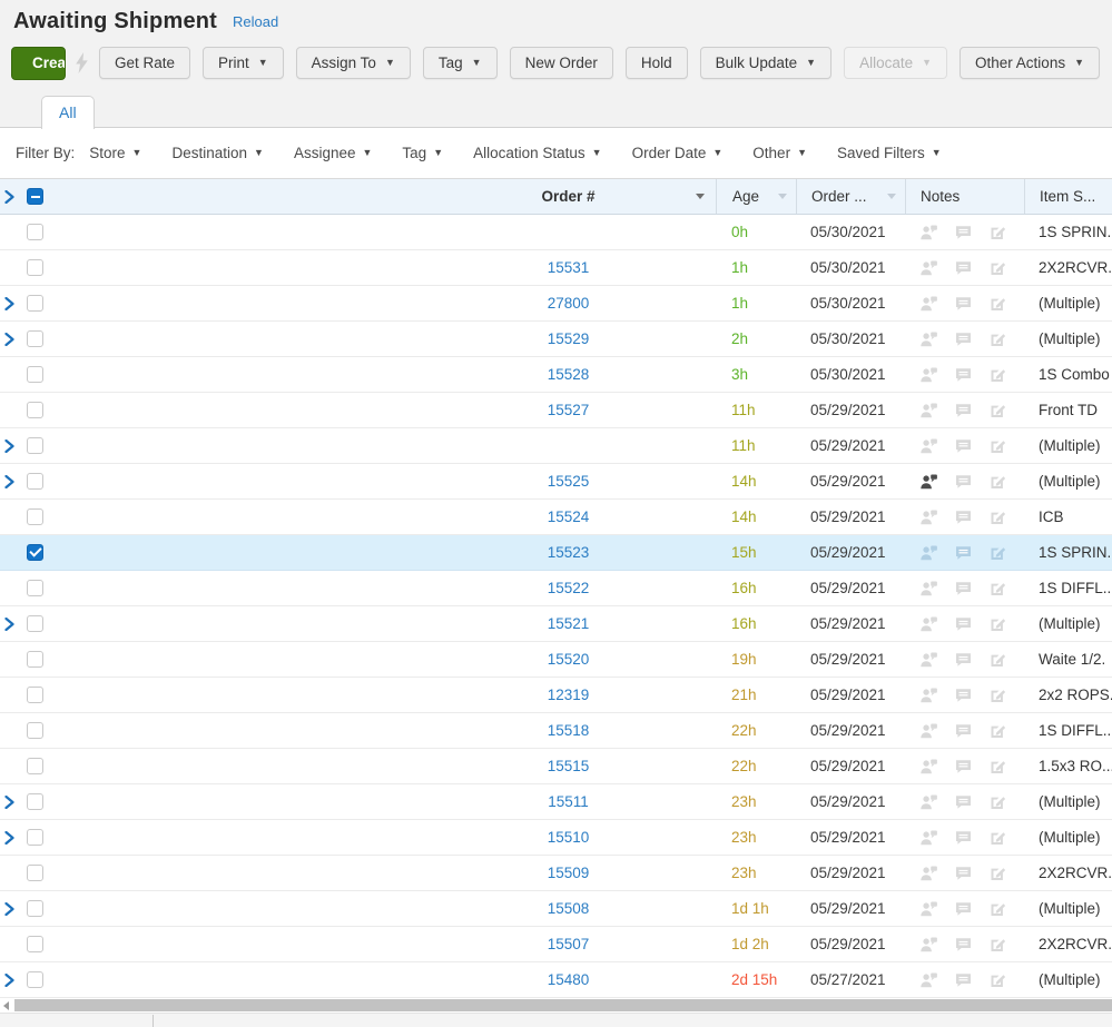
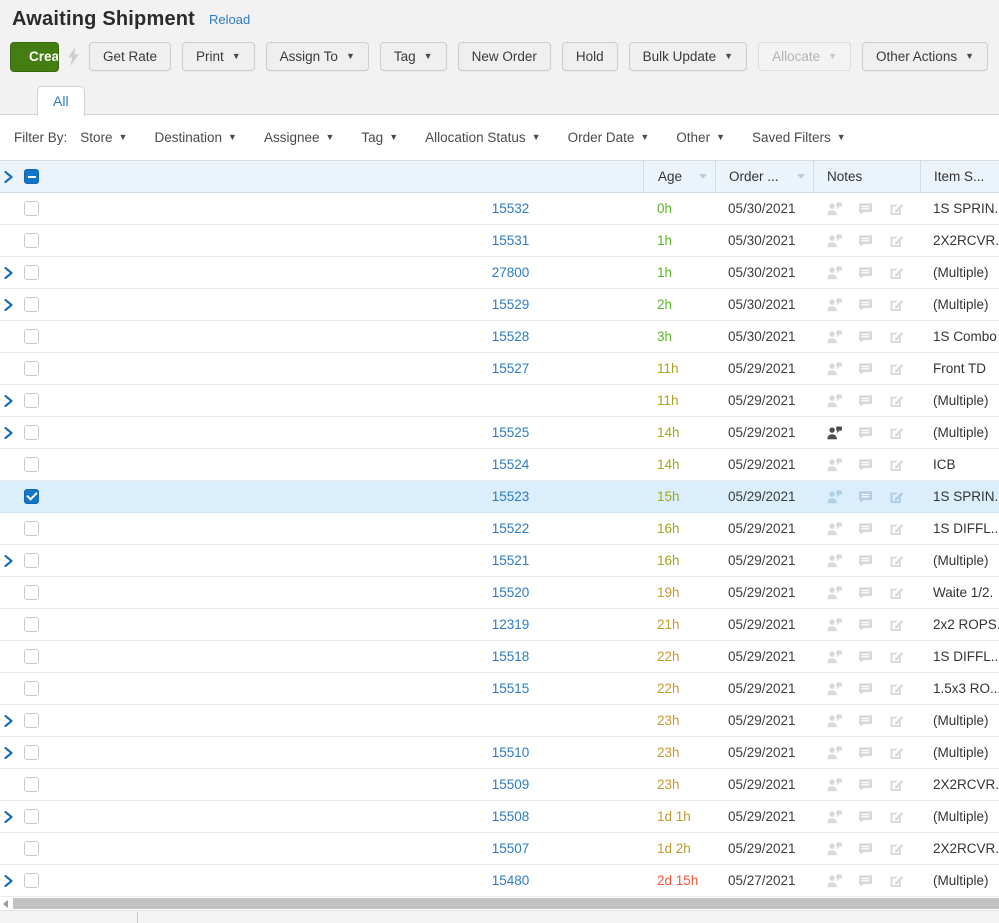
  Awaiting Shipment
  Reload
  Get Rate
  Print
  ▼
  Assign To
  ▼
  Tag
  ▼
  New Order
  Hold
  Bulk Update
  ▼
  Allocate
  ▼
  Other Actions
  ▼
  All
  Filter By:
  Store
  ▼
  Destination
  ▼
  Assignee
  ▼
  Tag
  ▼
  Allocation Status
  ▼
  Order Date
  ▼
  Other
  ▼
  Saved Filters
  ▼
- Order #
  Age
  Order ...
  Notes
  Item S...
+ 15532
  0h
  05/30/2021
  1S SPRIN.
  15531
  1h
  05/30/2021
  2X2RCVR.
  27800
  1h
  05/30/2021
  (Multiple)
  15529
  2h
  05/30/2021
  (Multiple)
  15528
  3h
  05/30/2021
  1S Combo
  15527
  11h
  05/29/2021
  Front TD
  11h
  05/29/2021
  (Multiple)
  15525
  14h
  05/29/2021
  (Multiple)
  15524
  14h
  05/29/2021
  ICB
  15523
  15h
  05/29/2021
  1S SPRIN.
  15522
  16h
  05/29/2021
  1S DIFFL..
  15521
  16h
  05/29/2021
  (Multiple)
  15520
  19h
  05/29/2021
  Waite 1/2.
  12319
  21h
  05/29/2021
  2x2 ROPS
  15518
  22h
  05/29/2021
  1S DIFFL..
  15515
  22h
  05/29/2021
  1.5x3 RO..
- 15511
  23h
  05/29/2021
  (Multiple)
  15510
  23h
  05/29/2021
  (Multiple)
  15509
  23h
  05/29/2021
  2X2RCVR.
  15508
  1d 1h
  05/29/2021
  (Multiple)
  15507
  1d 2h
  05/29/2021
  2X2RCVR.
  15480
  2d 15h
  05/27/2021
  (Multiple)
